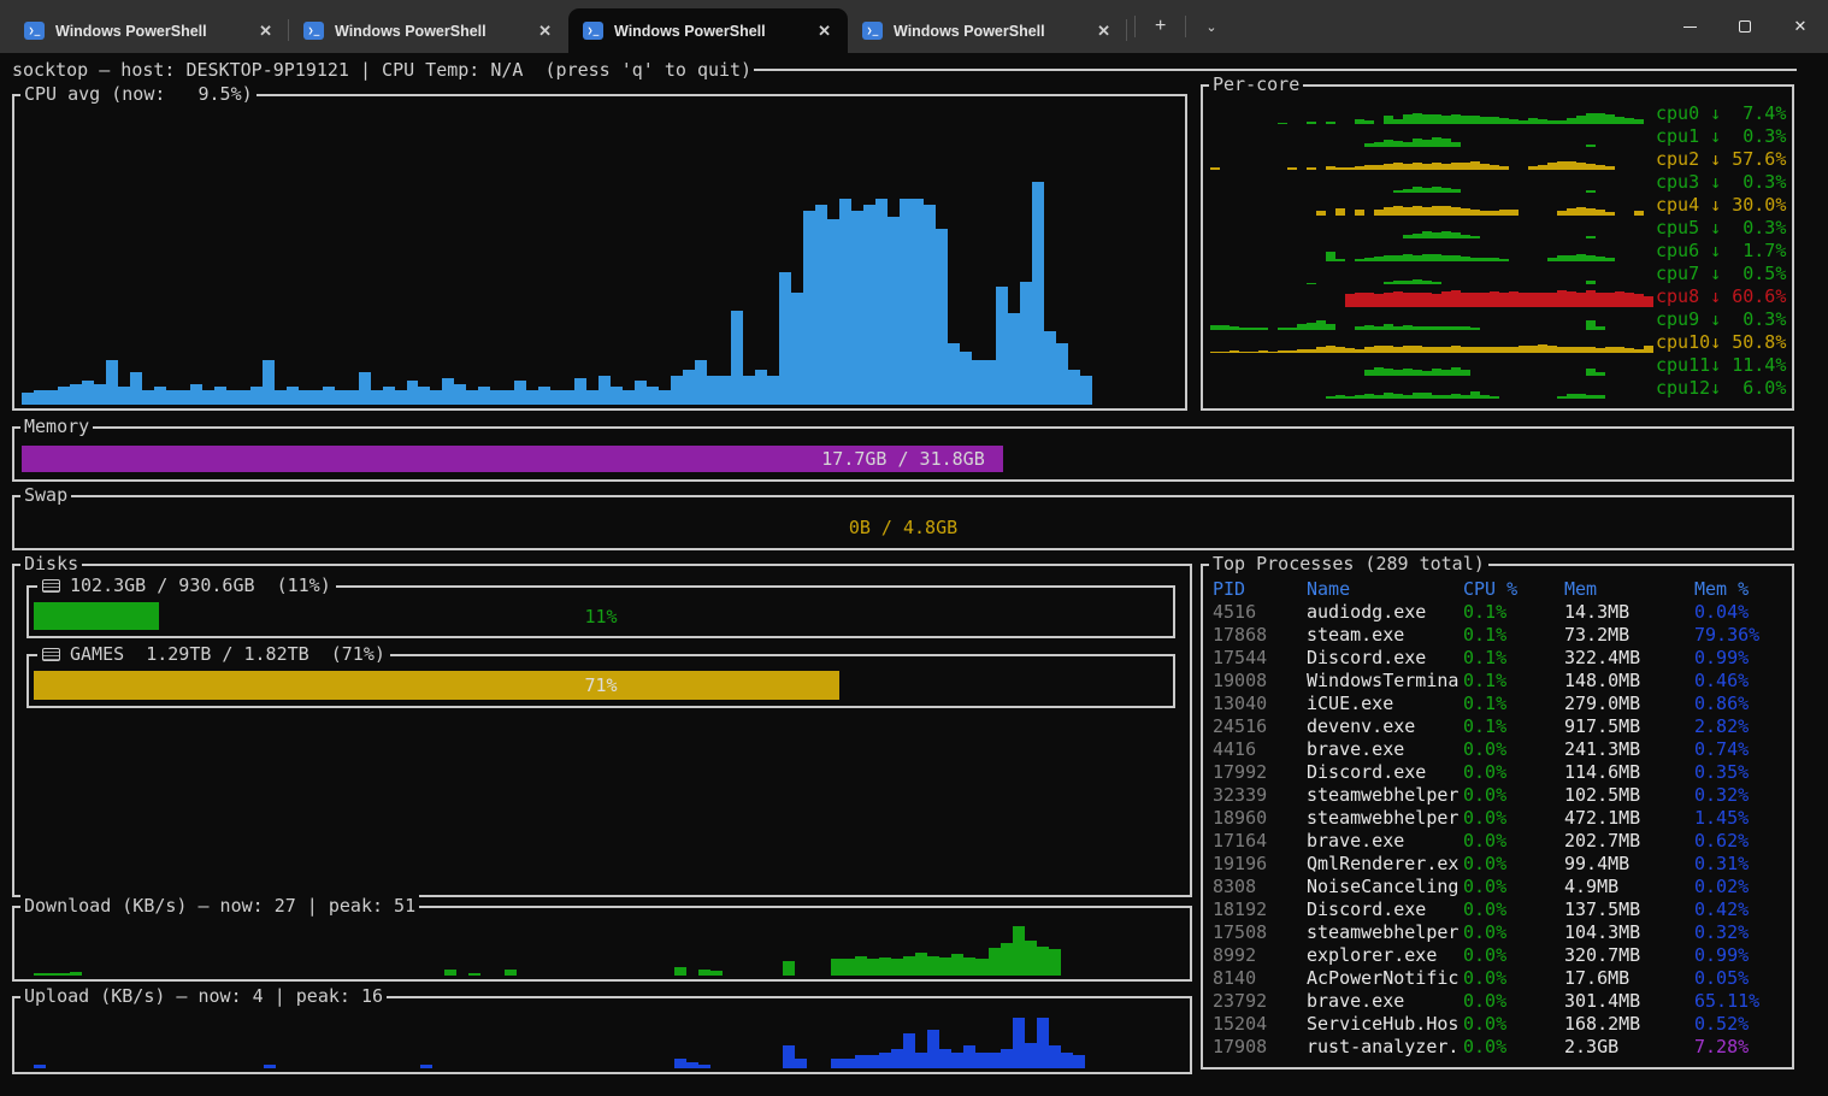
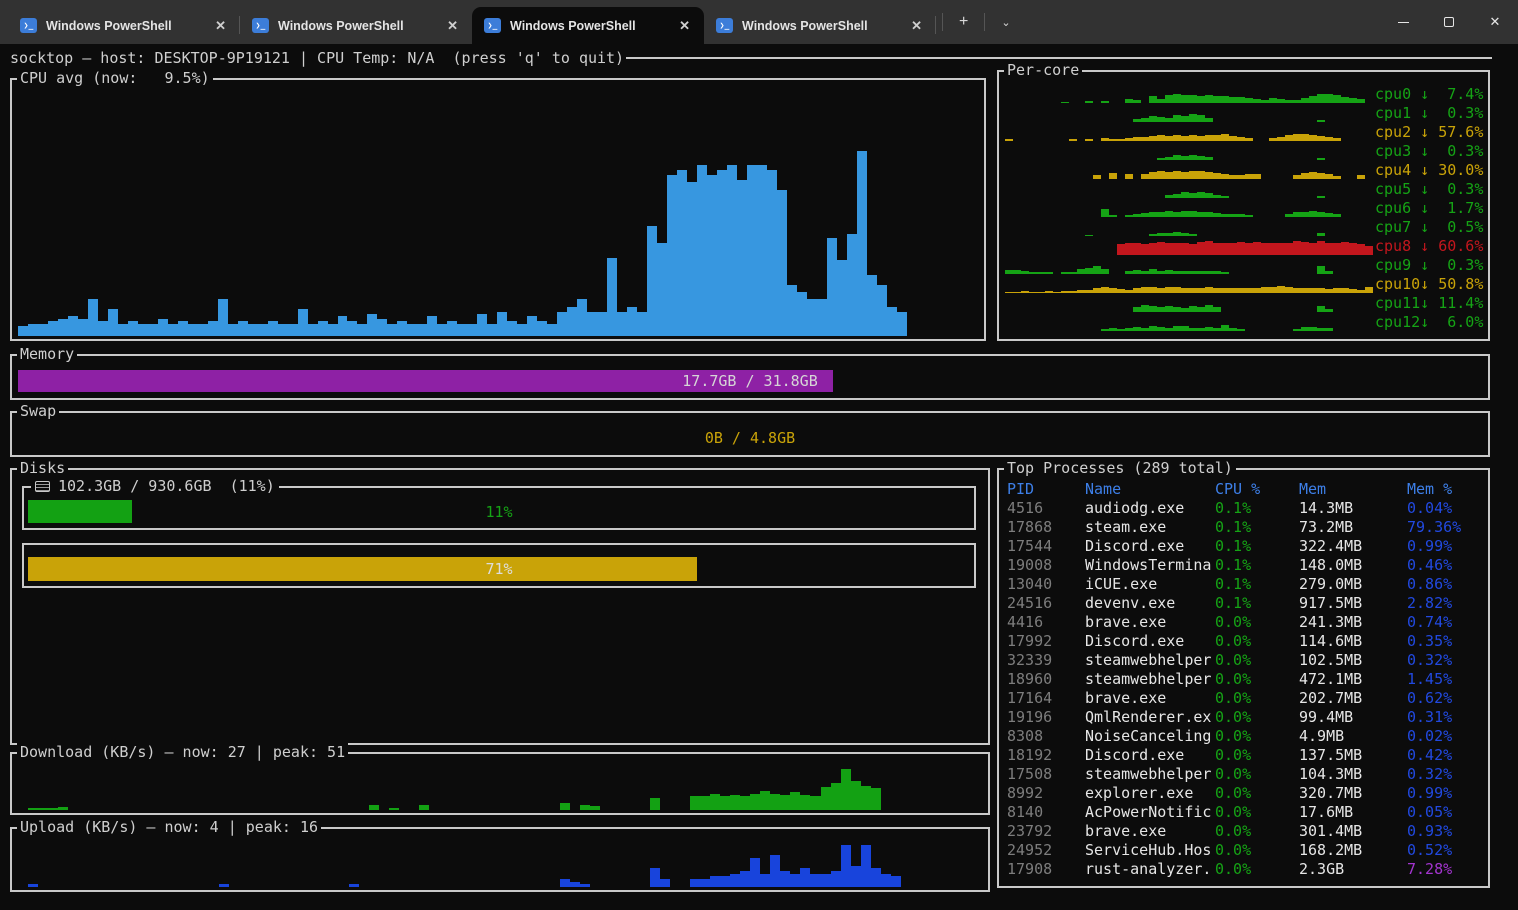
  ❯_
  Windows PowerShell
  ✕
  ❯_
  Windows PowerShell
  ✕
  ❯_
  Windows PowerShell
  ✕
  ❯_
  Windows PowerShell
  ✕
  +
  ⌄
  ✕
  socktop — host: DESKTOP-9P19121 | CPU Temp: N/A (press 'q' to quit)
  CPU avg (now: 9.5%)
  Per-core
  cpu0 ↓ 7.4%
  cpu1 ↓ 0.3%
  cpu2 ↓ 57.6%
  cpu3 ↓ 0.3%
  cpu4 ↓ 30.0%
  cpu5 ↓ 0.3%
  cpu6 ↓ 1.7%
  cpu7 ↓ 0.5%
  cpu8 ↓ 60.6%
  cpu9 ↓ 0.3%
  cpu10↓ 50.8%
  cpu11↓ 11.4%
  cpu12↓ 6.0%
  Memory
  17.7GB / 31.8GB
  Swap
  0B / 4.8GB
  Disks
  102.3GB / 930.6GB (11%)
  11%
- GAMES 1.29TB / 1.82TB (71%)
  71%
  Download (KB/s) — now: 27 | peak: 51
  Upload (KB/s) — now: 4 | peak: 16
  Top Processes (289 total)
  PID
  Name
  CPU %
  Mem
  Mem %
  4516
  audiodg.exe
  0.1%
  14.3MB
  0.04%
  17868
  steam.exe
  0.1%
  73.2MB
  79.36%
  17544
  Discord.exe
  0.1%
  322.4MB
  0.99%
  19008
  WindowsTermina
  0.1%
  148.0MB
  0.46%
  13040
  iCUE.exe
  0.1%
  279.0MB
  0.86%
  24516
  devenv.exe
  0.1%
  917.5MB
  2.82%
  4416
  brave.exe
  0.0%
  241.3MB
  0.74%
  17992
  Discord.exe
  0.0%
  114.6MB
  0.35%
  32339
  steamwebhelper
  0.0%
  102.5MB
  0.32%
  18960
  steamwebhelper
  0.0%
  472.1MB
  1.45%
  17164
  brave.exe
  0.0%
  202.7MB
  0.62%
  19196
  QmlRenderer.ex
  0.0%
  99.4MB
  0.31%
  8308
  NoiseCanceling
  0.0%
  4.9MB
  0.02%
  18192
  Discord.exe
  0.0%
  137.5MB
  0.42%
  17508
  steamwebhelper
  0.0%
  104.3MB
  0.32%
  8992
  explorer.exe
  0.0%
  320.7MB
  0.99%
  8140
  AcPowerNotific
  0.0%
  17.6MB
  0.05%
  23792
  brave.exe
  0.0%
  301.4MB
- 65.11%
+ 0.93%
- 15204
+ 24952
  ServiceHub.Hos
  0.0%
  168.2MB
  0.52%
  17908
  rust-analyzer.
  0.0%
  2.3GB
  7.28%
